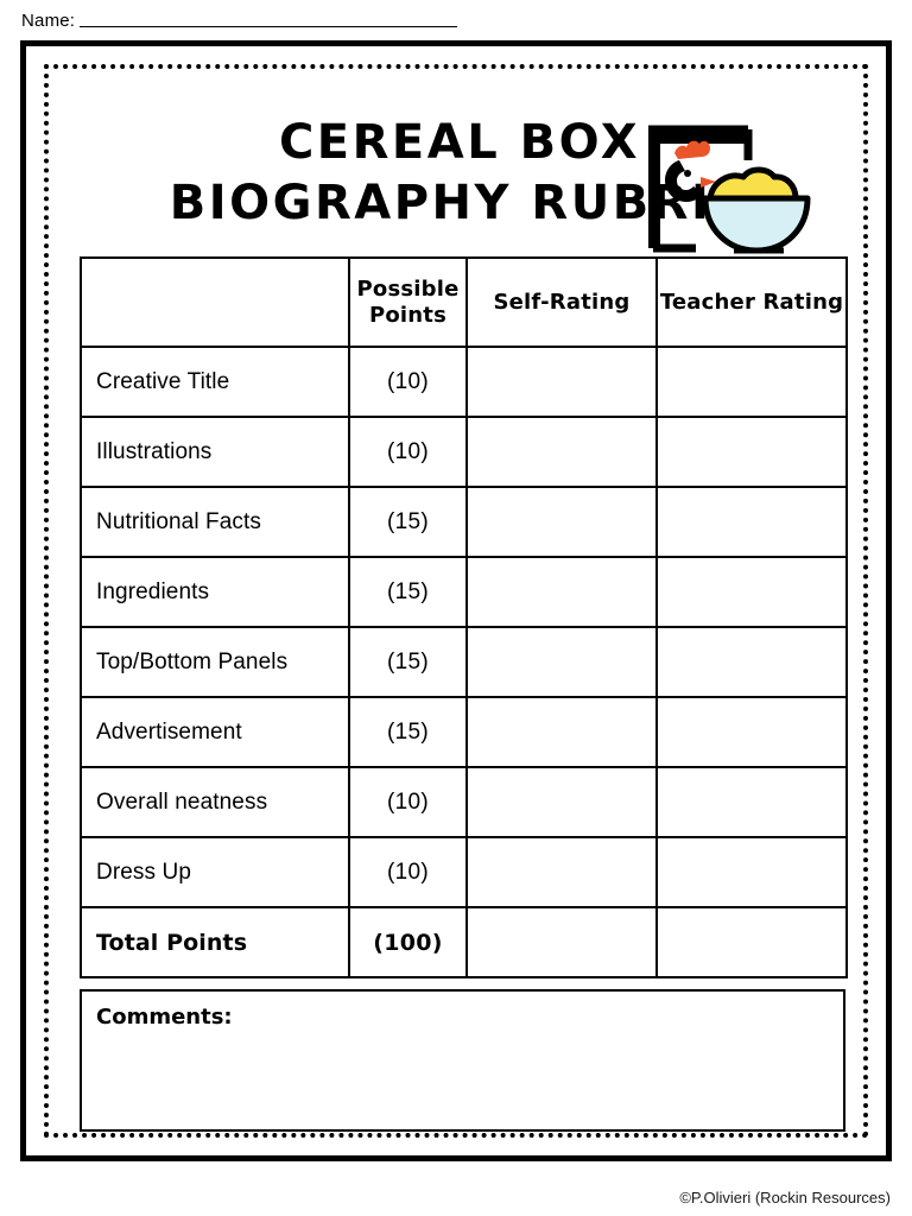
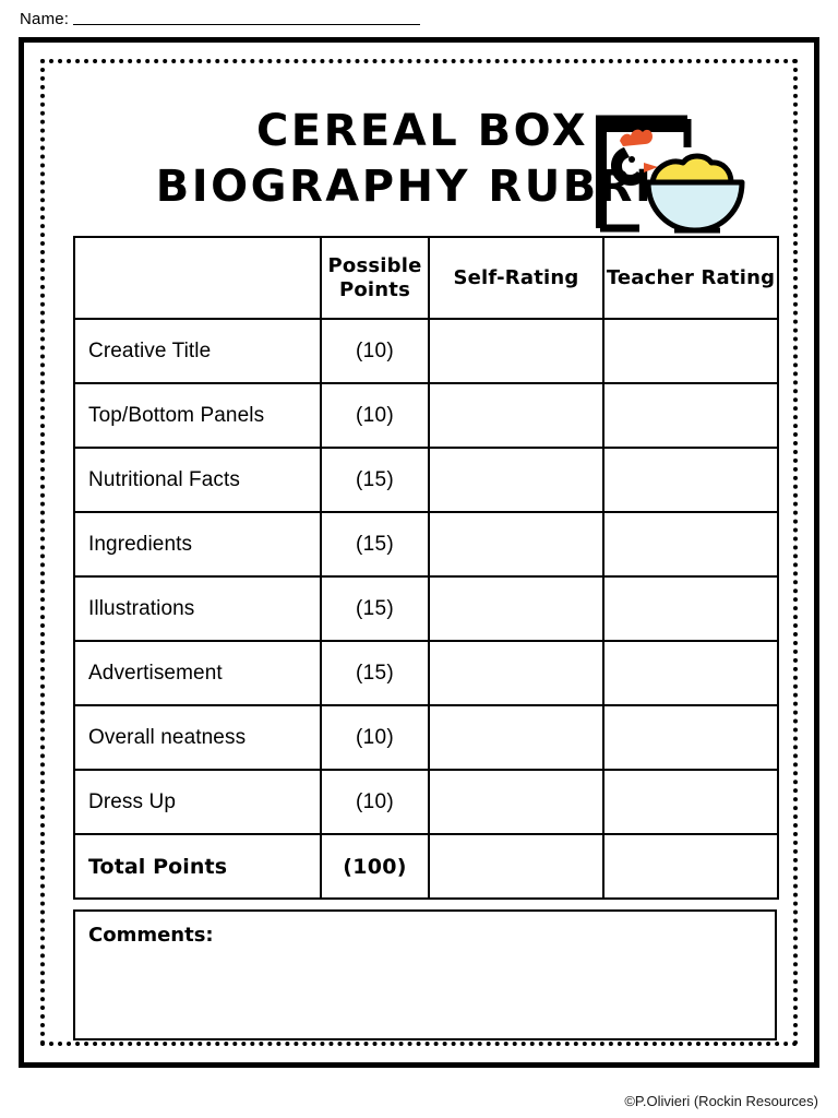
  Name:
  CEREAL BOX
  BIOGRAPHY RUBRI
  	Possible Points	Self-Rating	Teacher Rating
  Creative Title	(10)
- Illustrations	(10)
+ Top/Bottom Panels	(10)
  Nutritional Facts	(15)
  Ingredients	(15)
- Top/Bottom Panels	(15)
+ Illustrations	(15)
  Advertisement	(15)
  Overall neatness	(10)
  Dress Up	(10)
  Total Points	(100)
  Comments:
  ©P.Olivieri (Rockin Resources)
